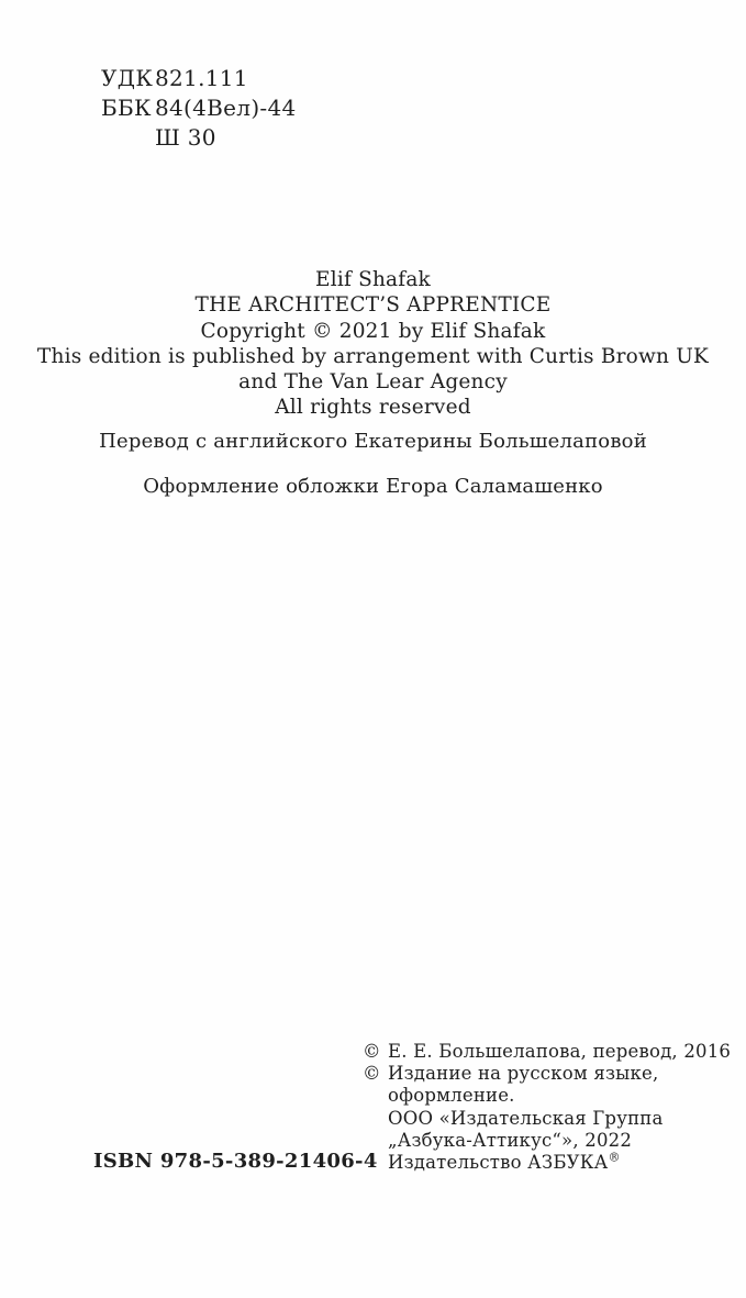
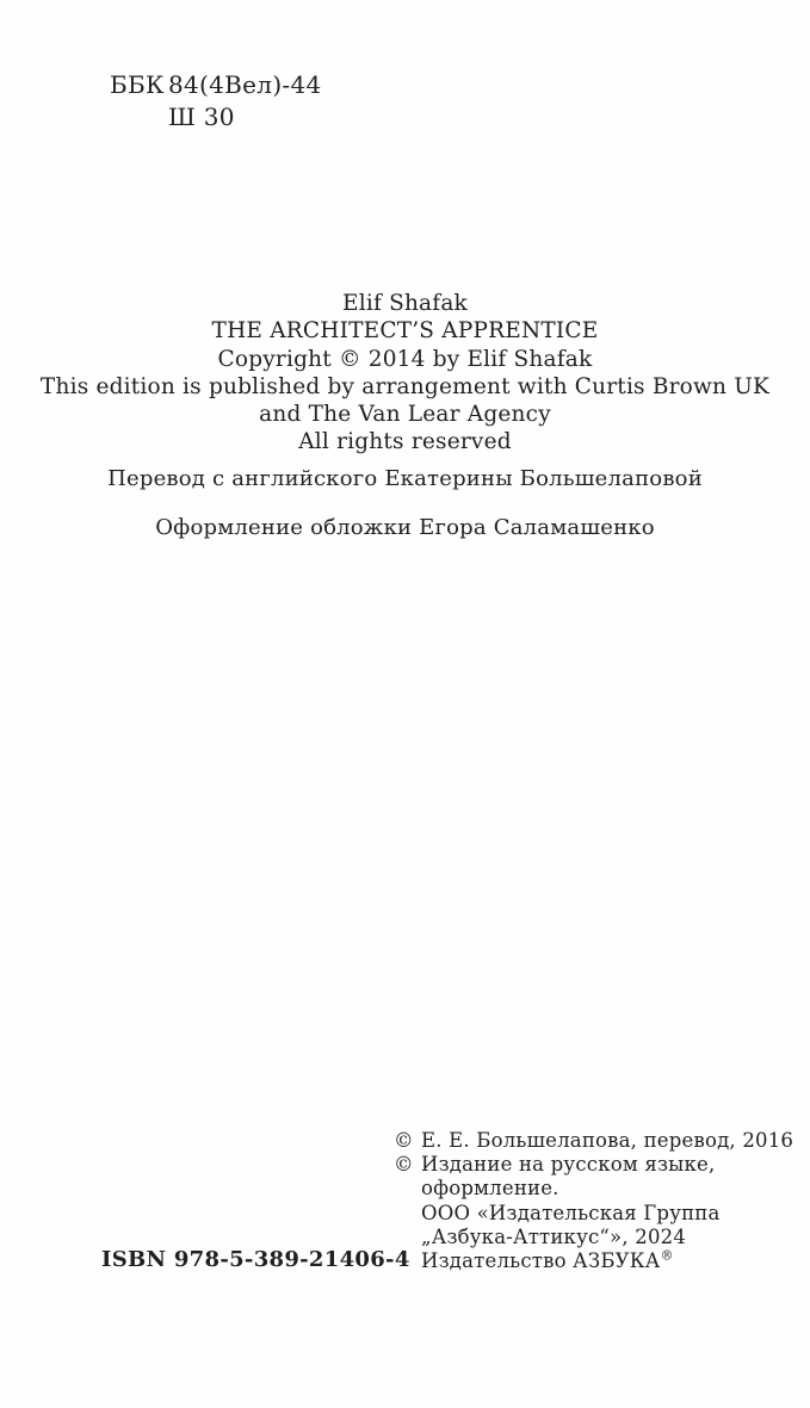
- УДК821.111
  ББК 84(4Вел)-44
  Ш 30
  Elif Shafak
  THE ARCHITECT’S APPRENTICE
- Copyright © 2021 by Elif Shafak
+ Copyright © 2014 by Elif Shafak
  This edition is published by arrangement with Curtis Brown UK
  and The Van Lear Agency
  All rights reserved
  Перевод с английского Екатерины Большелаповой
  Оформление обложки Егора Саламашенко
  ©
  Е. Е. Большелапова, перевод, 2016
  ©
  Издание на русском языке,
  оформление.
  ООО «Издательская Группа
- „Азбука-Аттикус“», 2022
+ „Азбука-Аттикус“», 2024
  Издательство АЗБУКА®
  ISBN 978-5-389-21406-4
